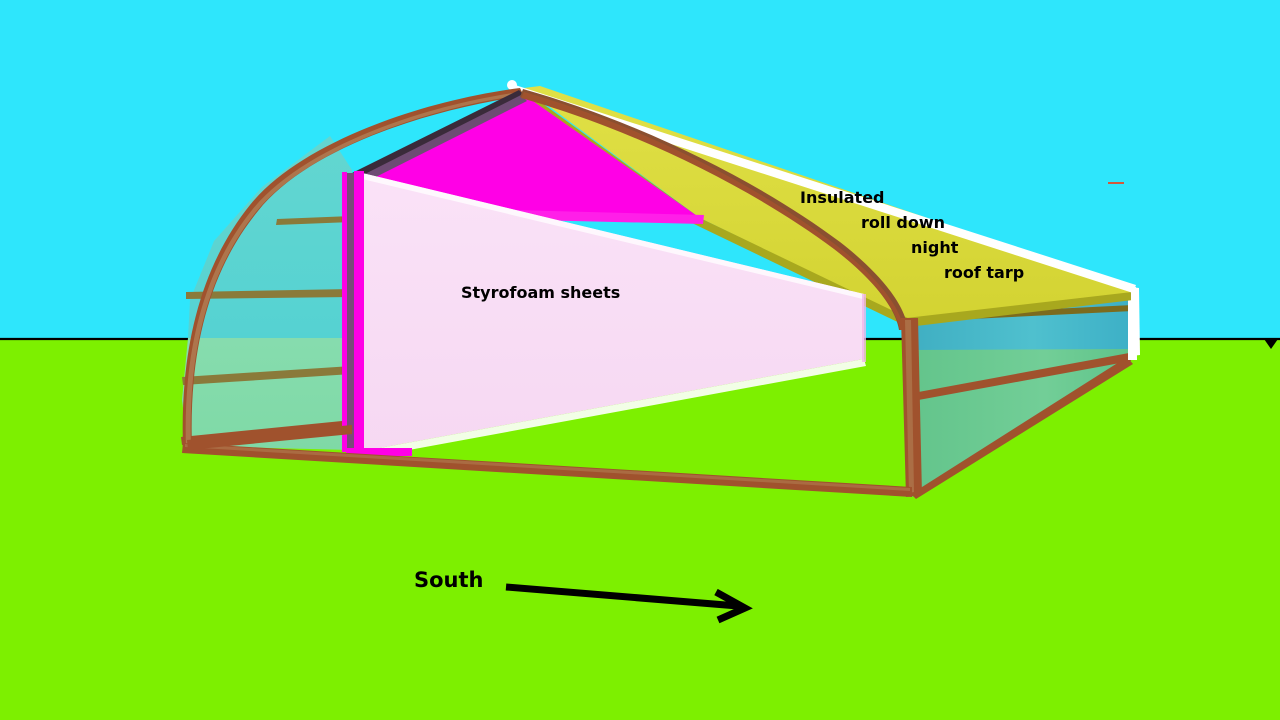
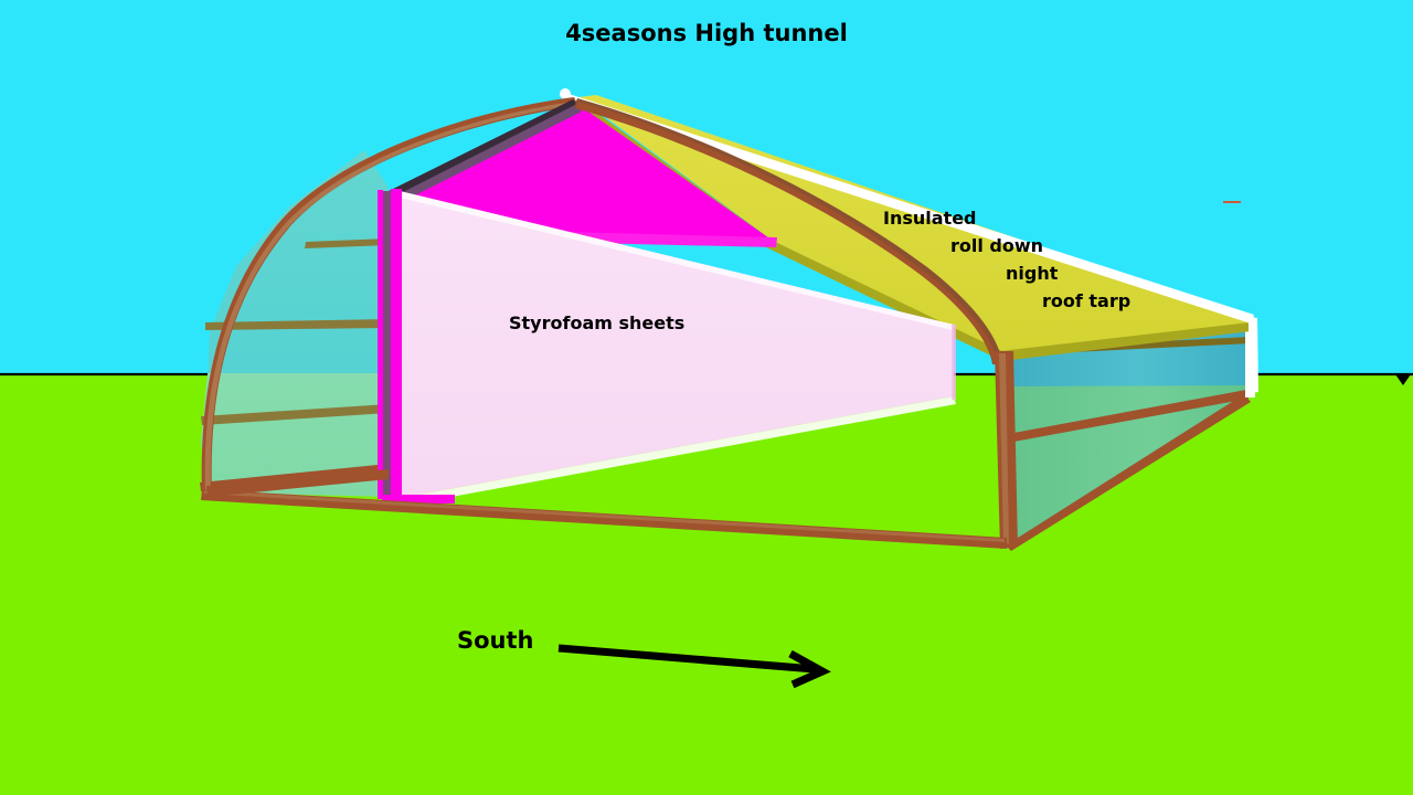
+ 4seasons High tunnel
  Styrofoam sheets
  Insulated
  roll down
  night
  roof tarp
  South
